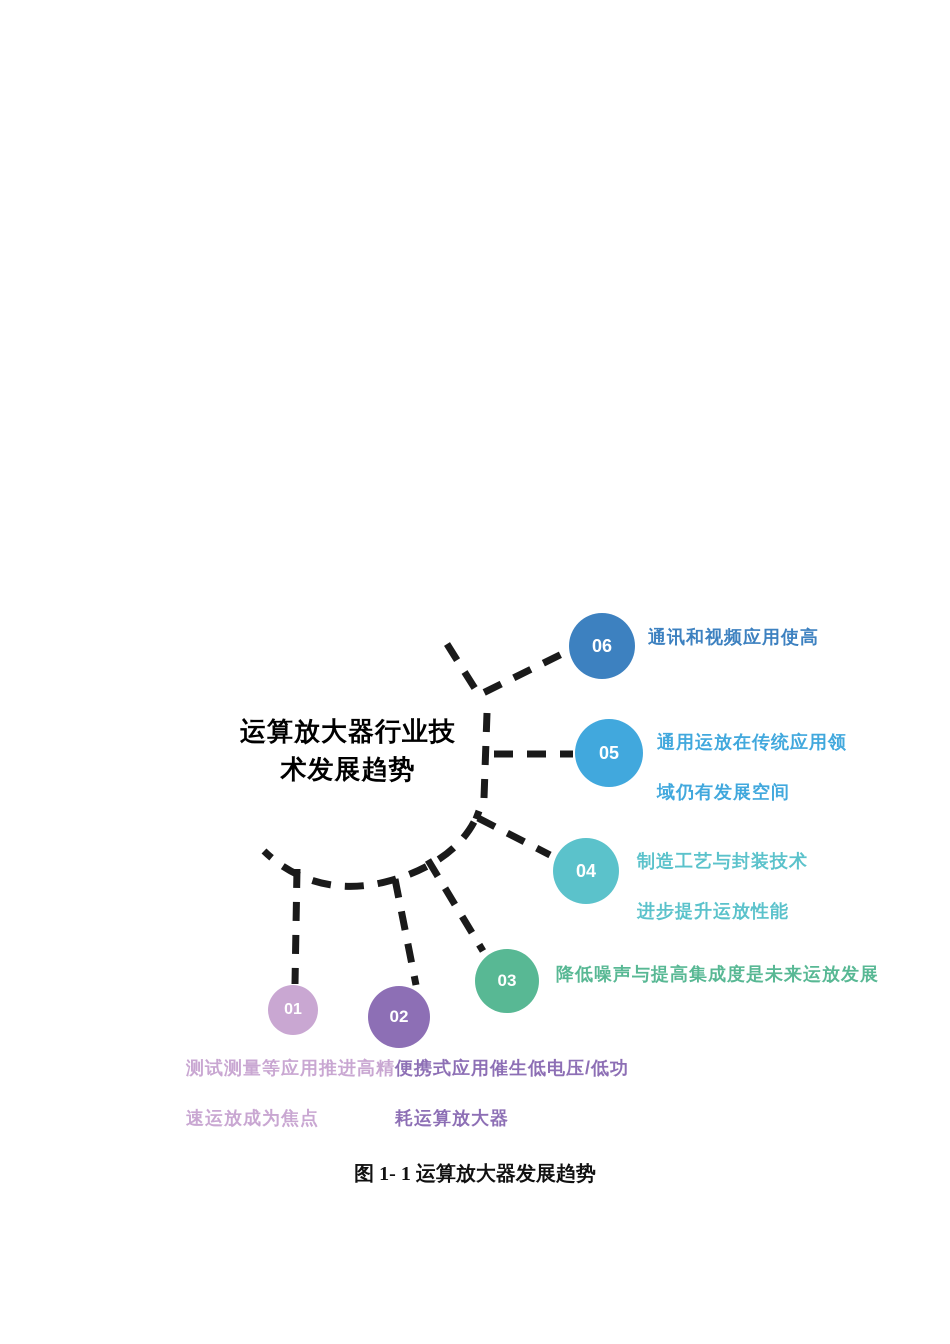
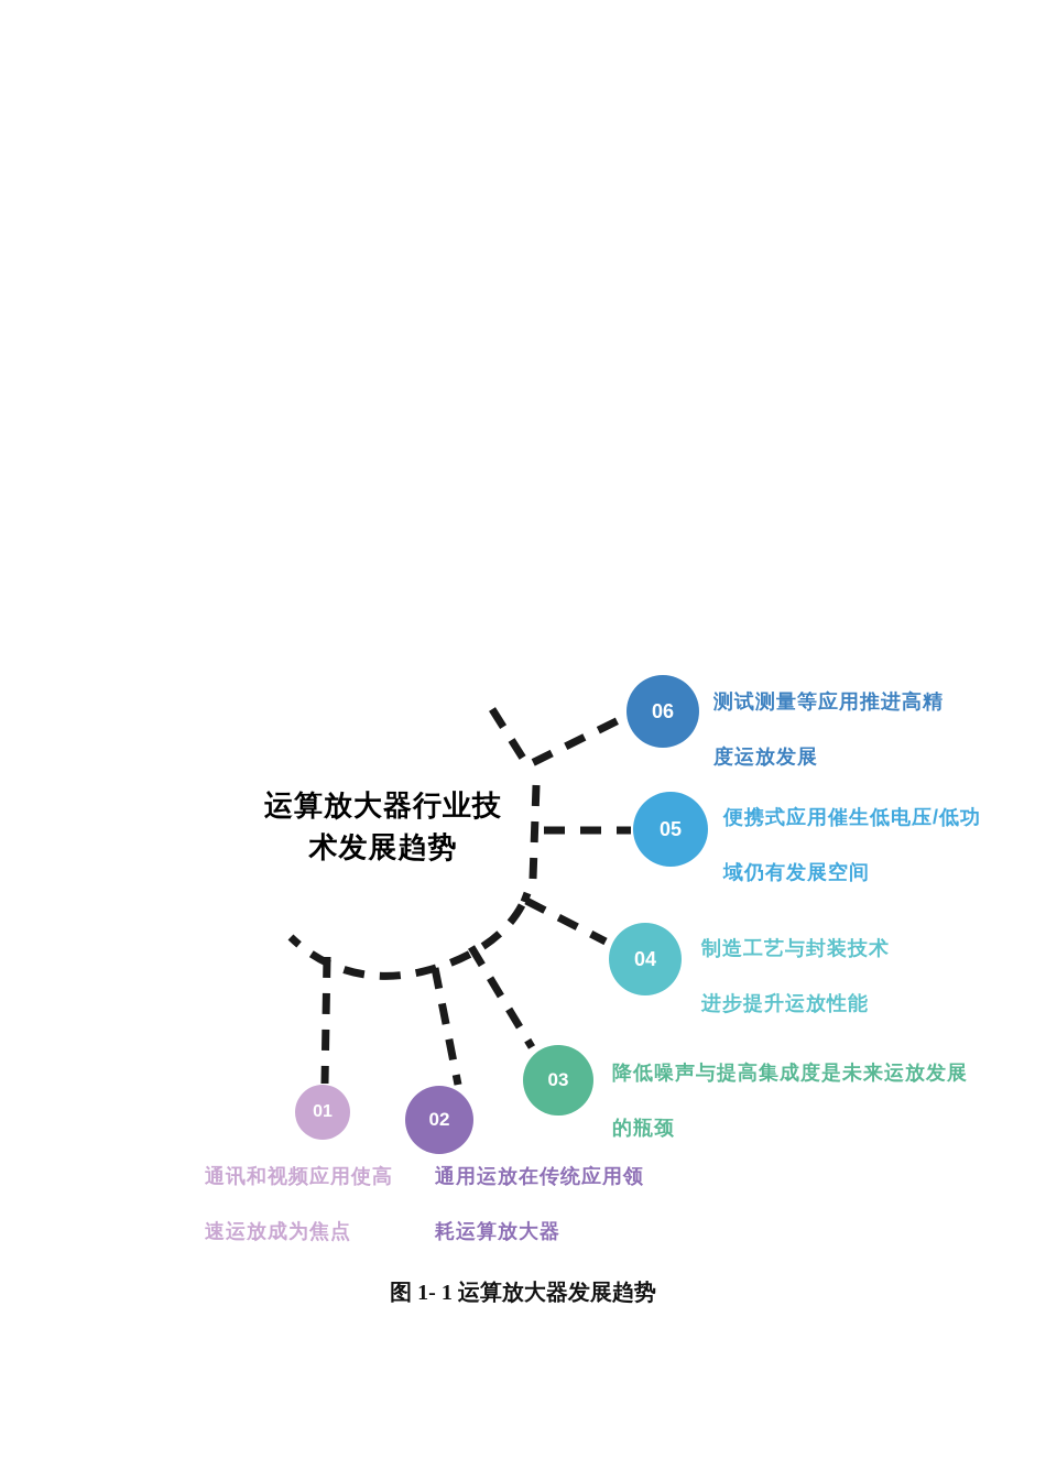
  运算放大器行业技
  术发展趋势
  01
  02
  03
  04
  05
  06
- 测试测量等应用推进高精
+ 通讯和视频应用使高
  速运放成为焦点
- 便携式应用催生低电压/低功
+ 通用运放在传统应用领
  耗运算放大器
  降低噪声与提高集成度是未来运放发展
+ 的瓶颈
  制造工艺与封装技术
  进步提升运放性能
- 通用运放在传统应用领
+ 便携式应用催生低电压/低功
  域仍有发展空间
- 通讯和视频应用使高
+ 测试测量等应用推进高精
+ 度运放发展
  图 1- 1 运算放大器发展趋势
